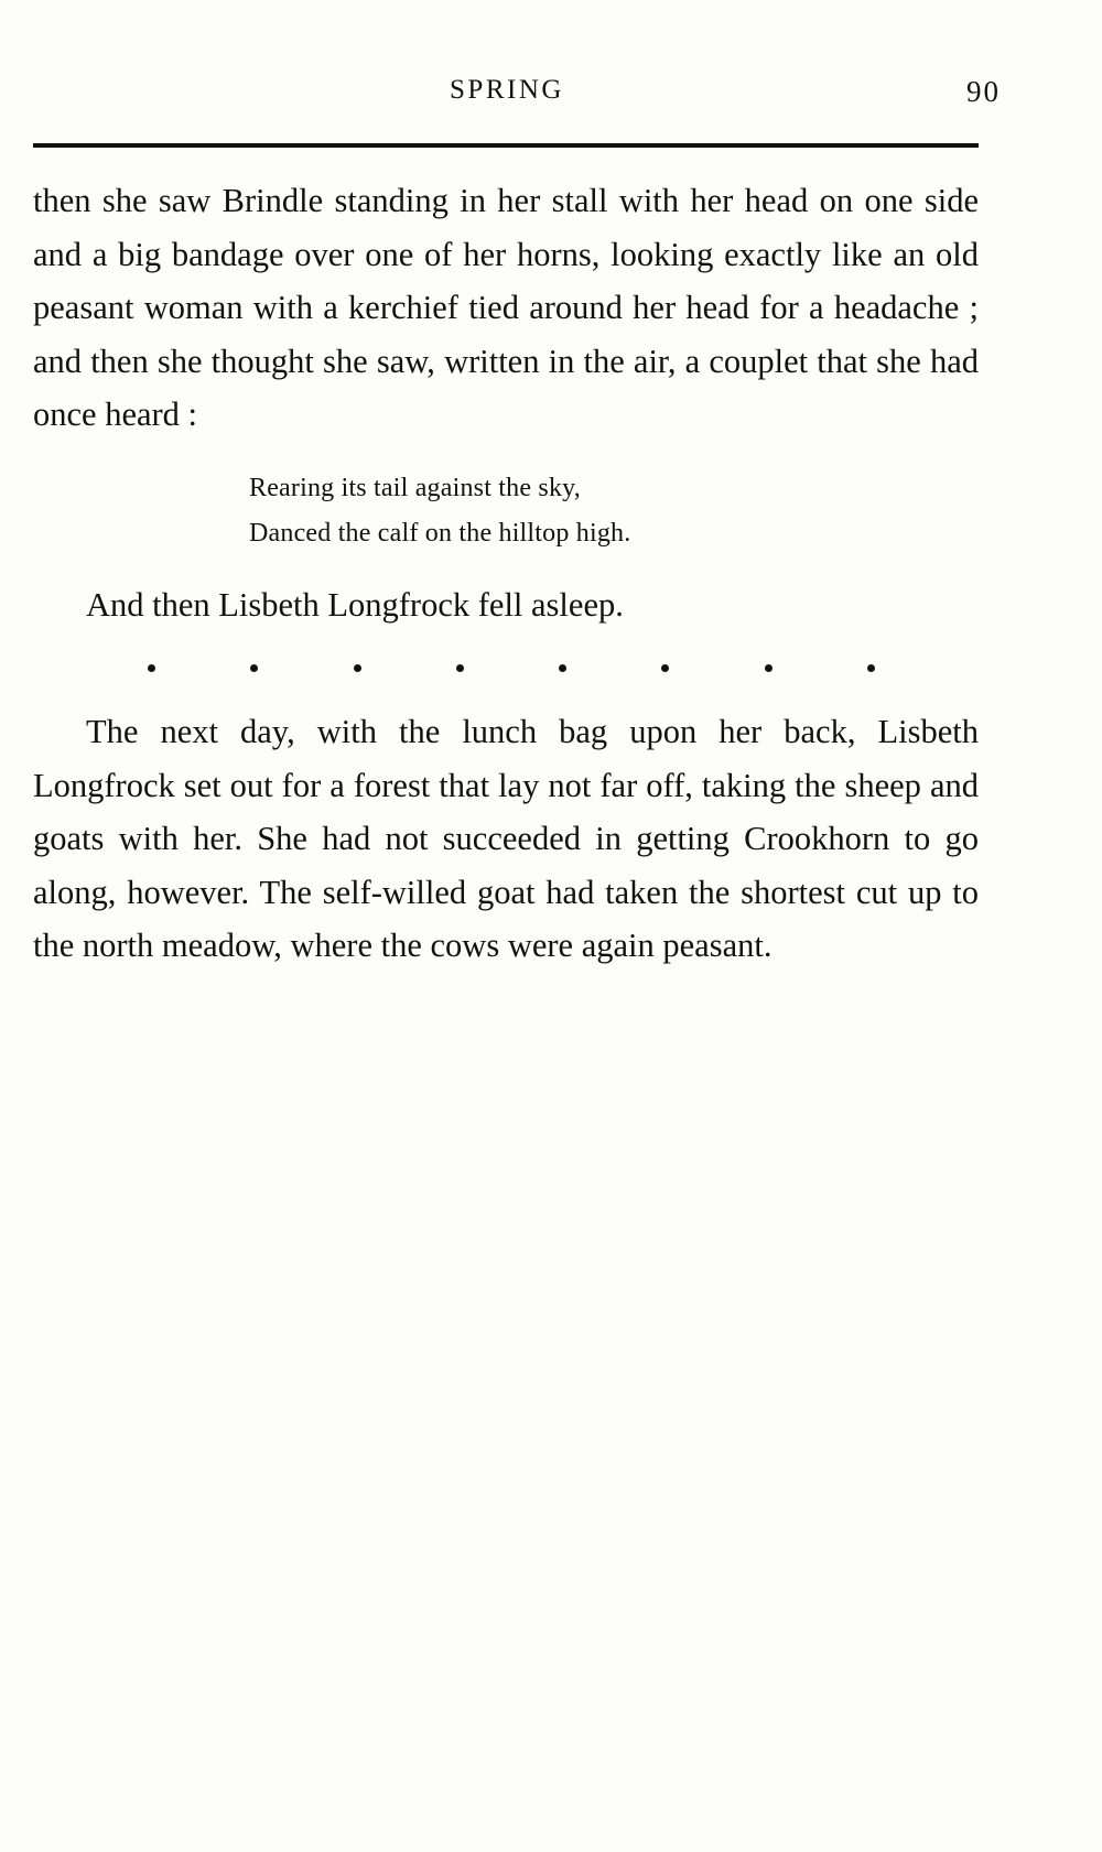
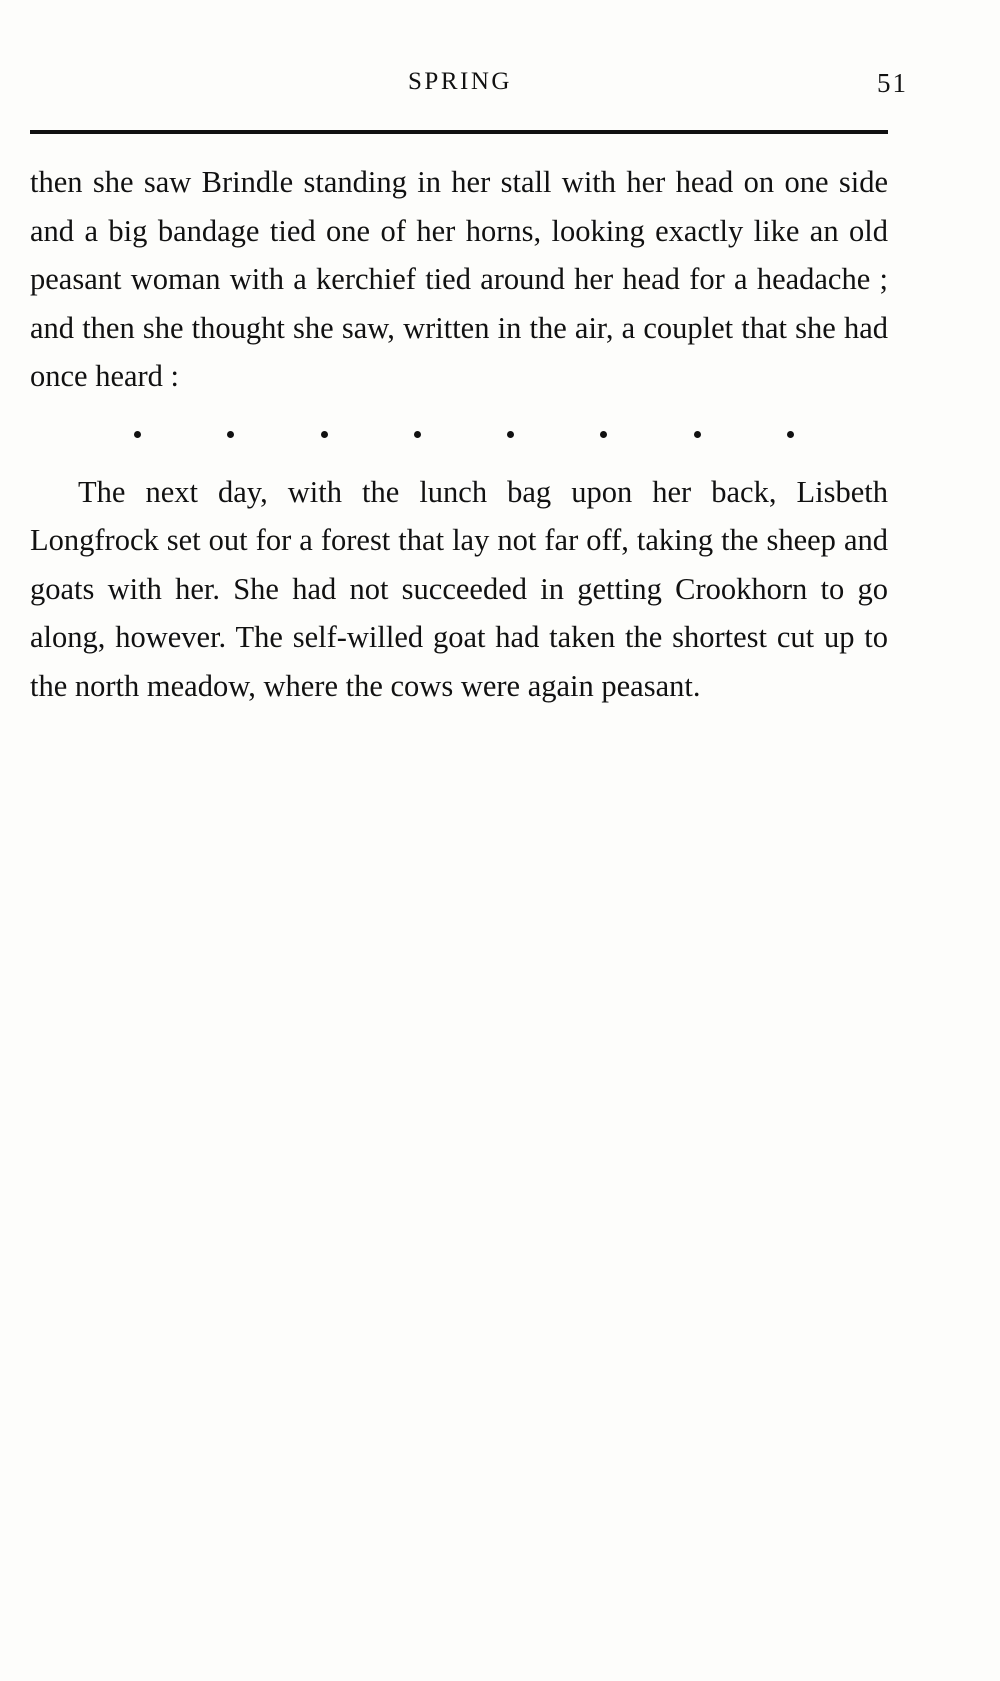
  SPRING
- 90
+ 51
- then she saw Brindle standing in her stall with her head on one side and a big bandage over one of her horns, looking exactly like an old peasant woman with a kerchief tied around her head for a headache ; and then she thought she saw, written in the air, a couplet that she had once heard :
+ then she saw Brindle standing in her stall with her head on one side and a big bandage tied one of her horns, looking exactly like an old peasant woman with a kerchief tied around her head for a headache ; and then she thought she saw, written in the air, a couplet that she had once heard :
- Rearing its tail against the sky,
- Danced the calf on the hilltop high.
- And then Lisbeth Longfrock fell asleep.
  The next day, with the lunch bag upon her back, Lisbeth Longfrock set out for a forest that lay not far off, taking the sheep and goats with her. She had not succeeded in getting Crookhorn to go along, however. The self-willed goat had taken the shortest cut up to the north meadow, where the cows were again peasant.
